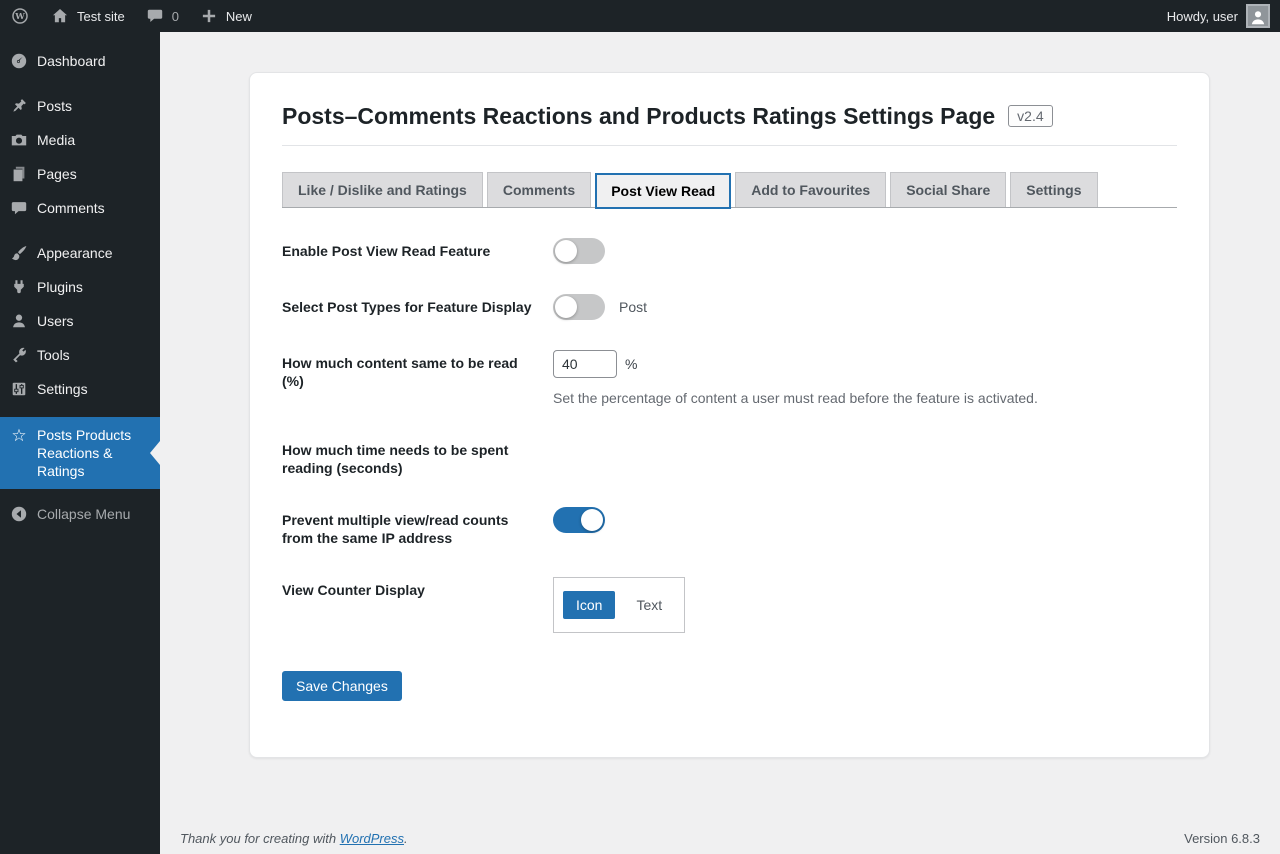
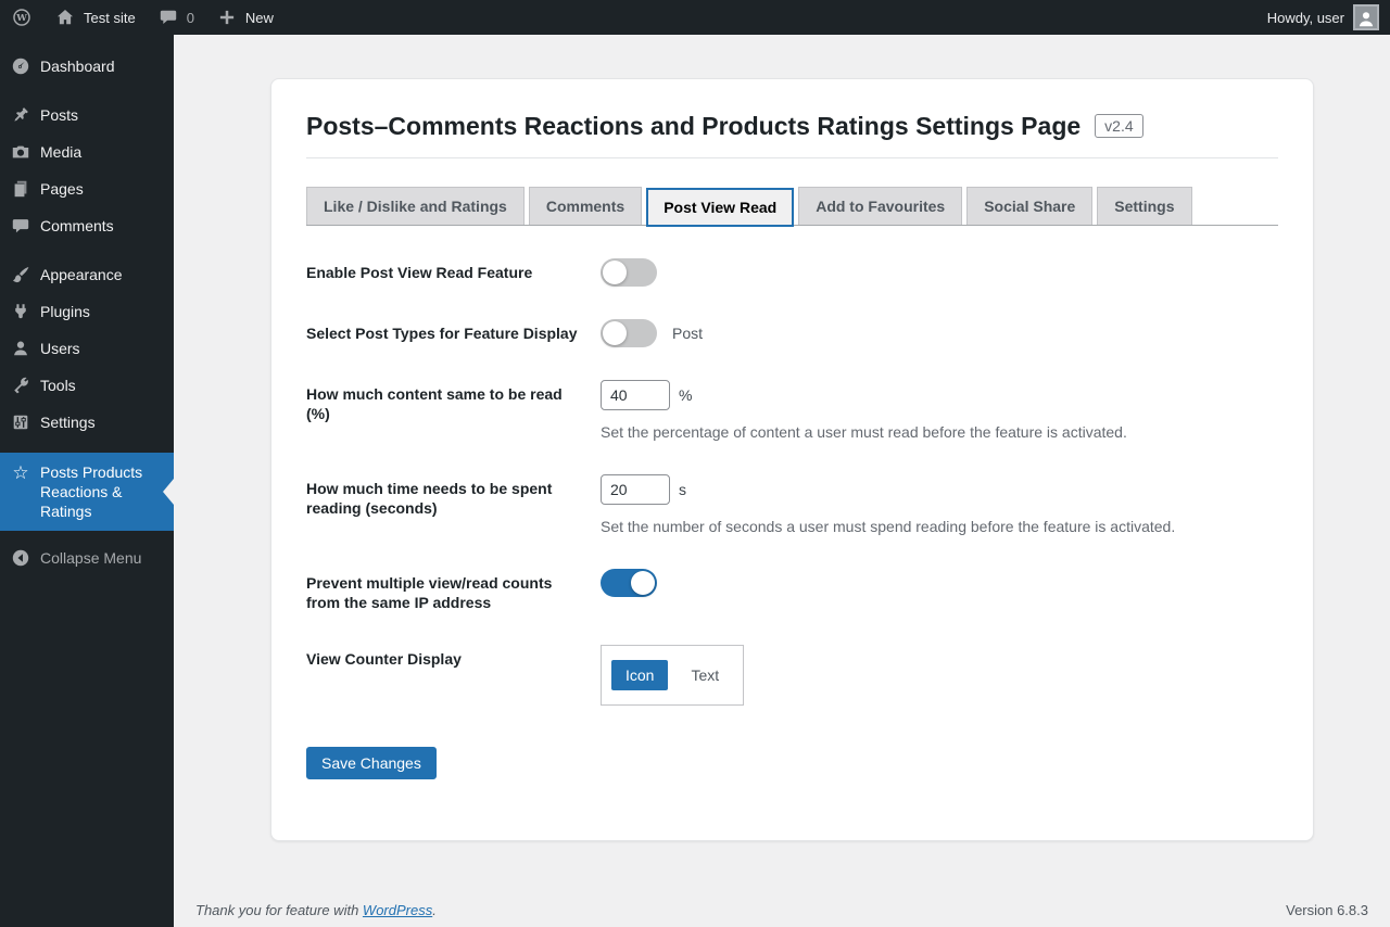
  W
  Test site
  0
  New
  Howdy, user
  Dashboard
  Posts
  Media
  Pages
  Comments
  Appearance
  Plugins
  Users
  Tools
  Settings
  ☆
  Posts Products Reactions & Ratings
  Collapse Menu
  Posts–Comments Reactions and Products Ratings Settings Page
  v2.4
  Like / Dislike and Ratings
  Comments
  Post View Read
  Add to Favourites
  Social Share
  Settings
  Enable Post View Read Feature
  Select Post Types for Feature Display
  Post
  How much content same to be read (%)
  40
  %
  Set the percentage of content a user must read before the feature is activated.
  How much time needs to be spent reading (seconds)
+ 20
+ s
+ Set the number of seconds a user must spend reading before the feature is activated.
  Prevent multiple view/read counts from the same IP address
  View Counter Display
  Icon
  Text
  Save Changes
- Thank you for creating with WordPress.
+ Thank you for feature with WordPress.
  Version 6.8.3
